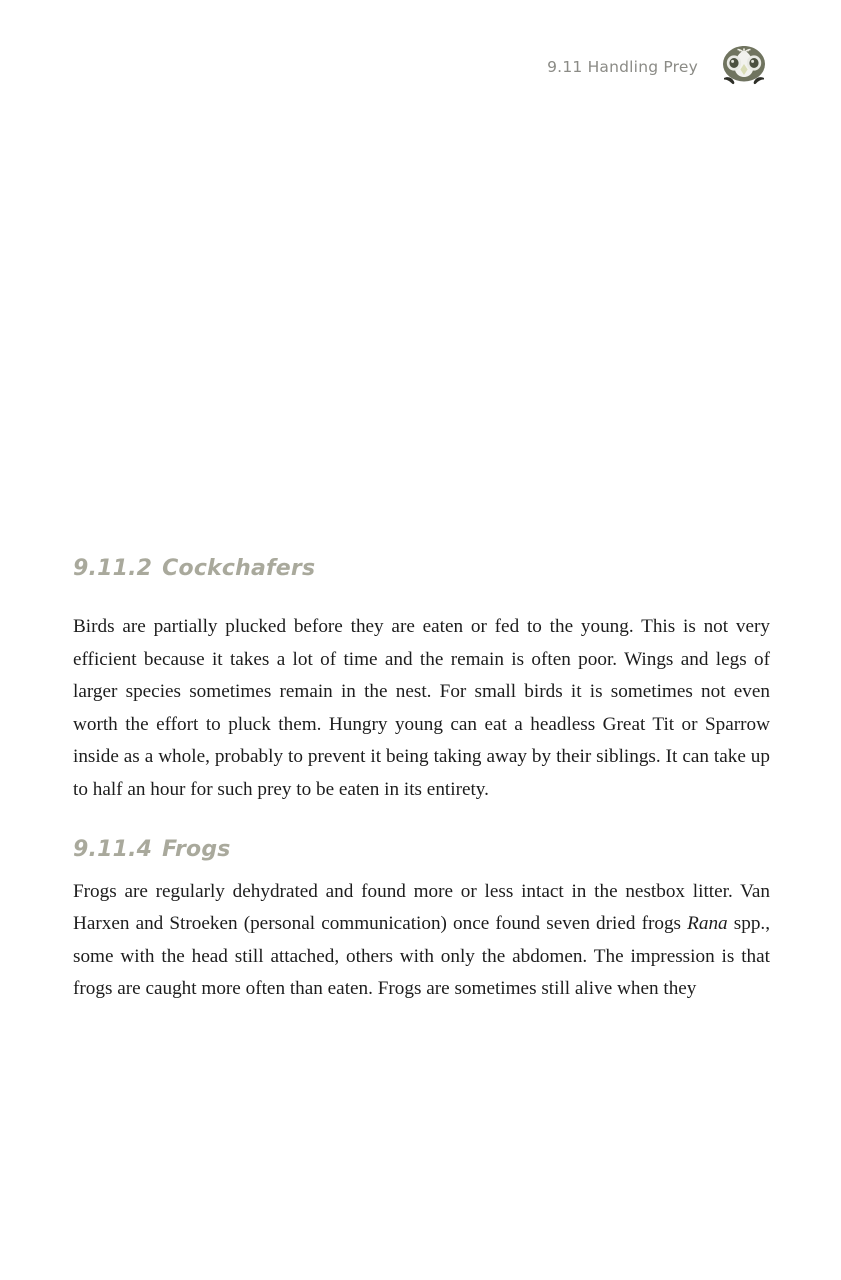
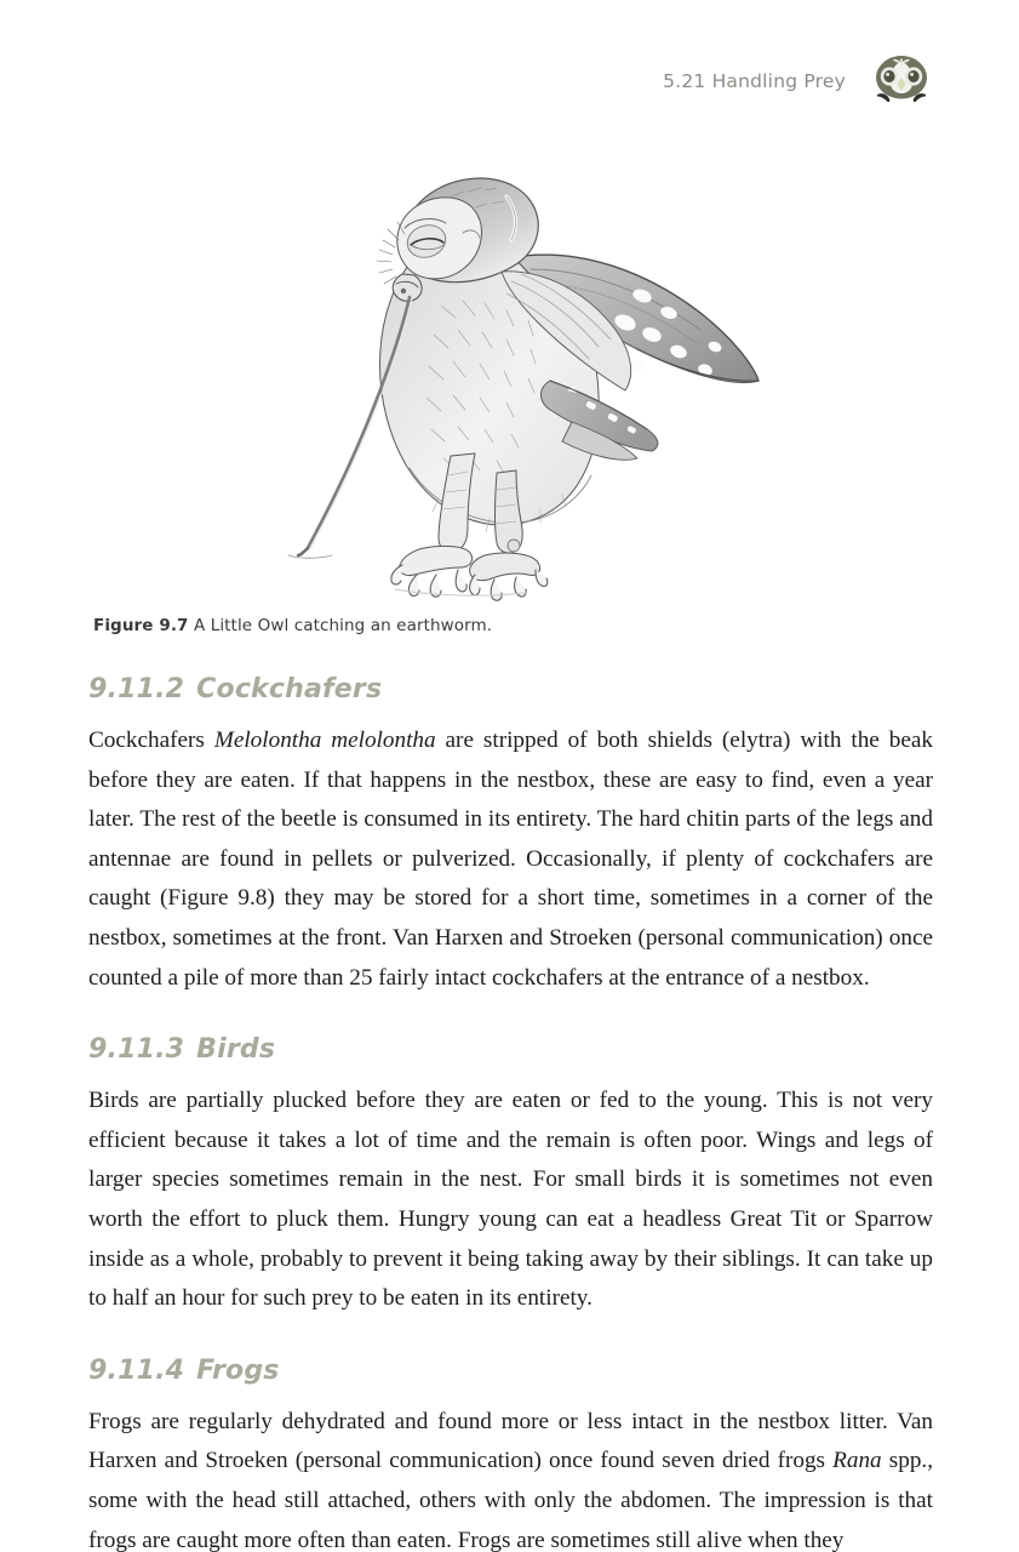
- 9.11 Handling Prey
+ 5.21 Handling Prey
+ Figure 9.7 A Little Owl catching an earthworm.
  9.11.2 Cockchafers
+ Cockchafers Melolontha melolontha are stripped of both shields (elytra) with the beak before they are eaten. If that happens in the nestbox, these are easy to find, even a year later. The rest of the beetle is consumed in its entirety. The hard chitin parts of the legs and antennae are found in pellets or pulverized. Occasionally, if plenty of cockchafers are caught (Figure 9.8) they may be stored for a short time, sometimes in a corner of the nestbox, sometimes at the front. Van Harxen and Stroeken (personal communication) once counted a pile of more than 25 fairly intact cockchafers at the entrance of a nestbox.
+ 9.11.3 Birds
  Birds are partially plucked before they are eaten or fed to the young. This is not very efficient because it takes a lot of time and the remain is often poor. Wings and legs of larger species sometimes remain in the nest. For small birds it is sometimes not even worth the effort to pluck them. Hungry young can eat a headless Great Tit or Sparrow inside as a whole, probably to prevent it being taking away by their siblings. It can take up to half an hour for such prey to be eaten in its entirety.
  9.11.4 Frogs
  Frogs are regularly dehydrated and found more or less intact in the nestbox litter. Van Harxen and Stroeken (personal communication) once found seven dried frogs Rana spp., some with the head still attached, others with only the abdomen. The impression is that frogs are caught more often than eaten. Frogs are sometimes still alive when they
